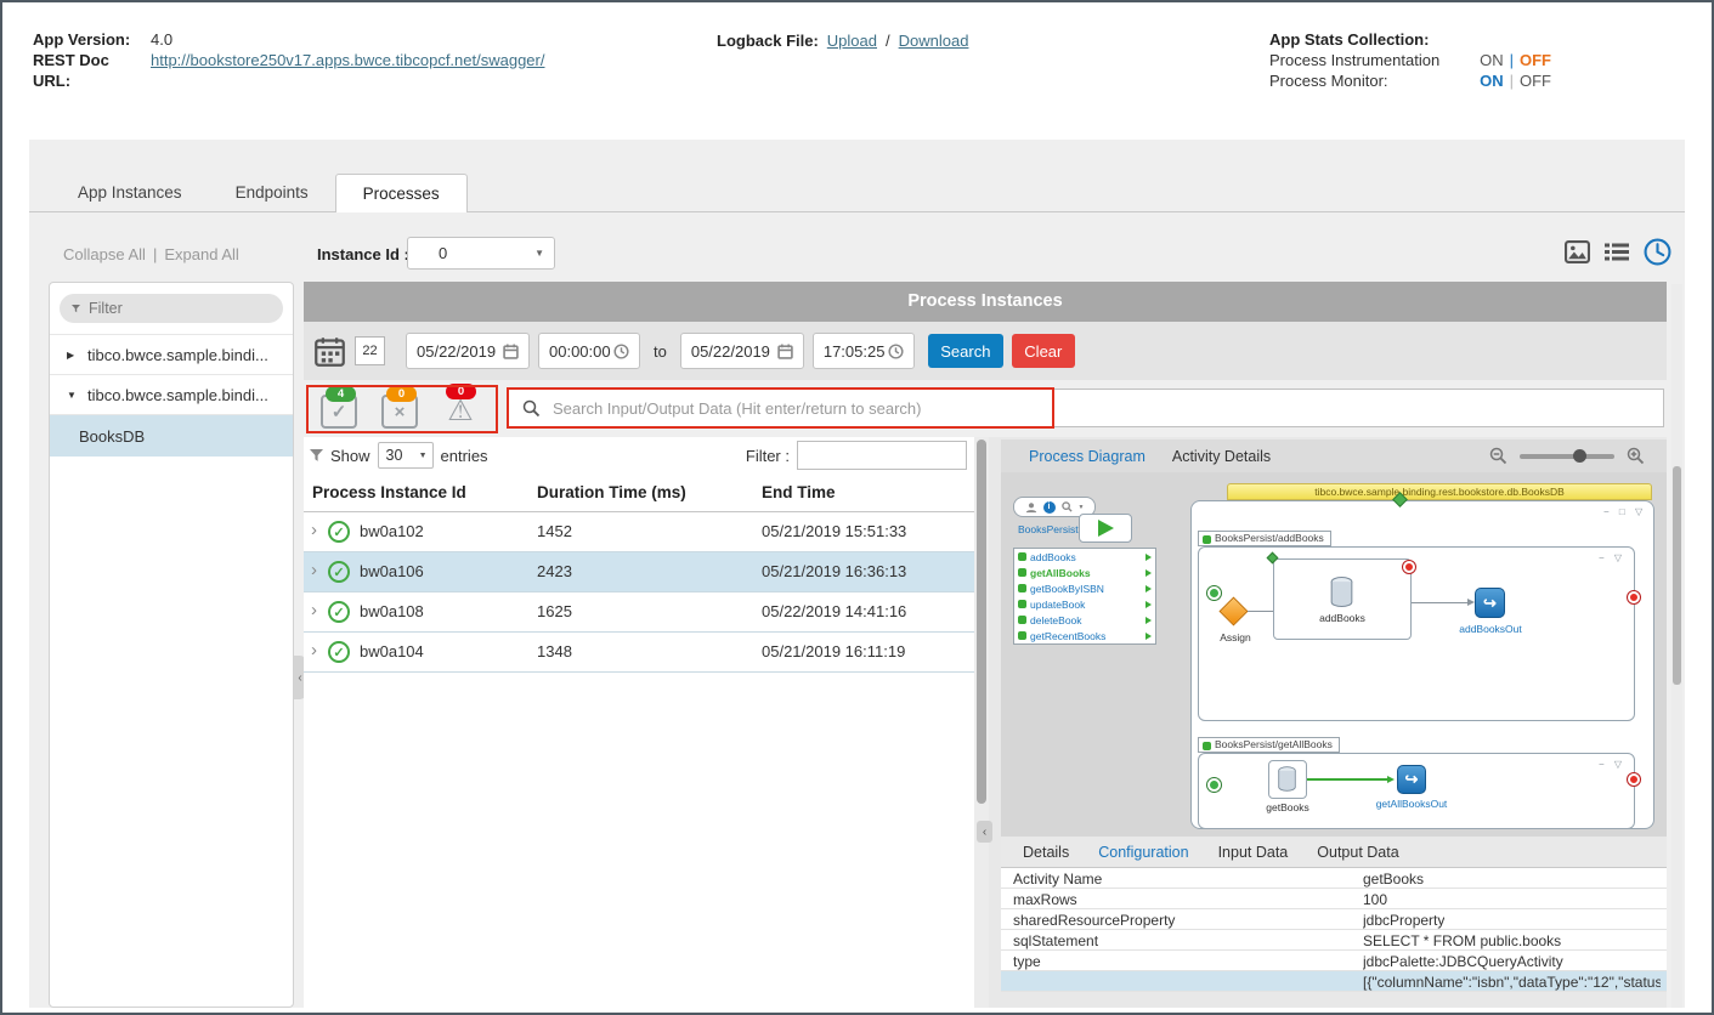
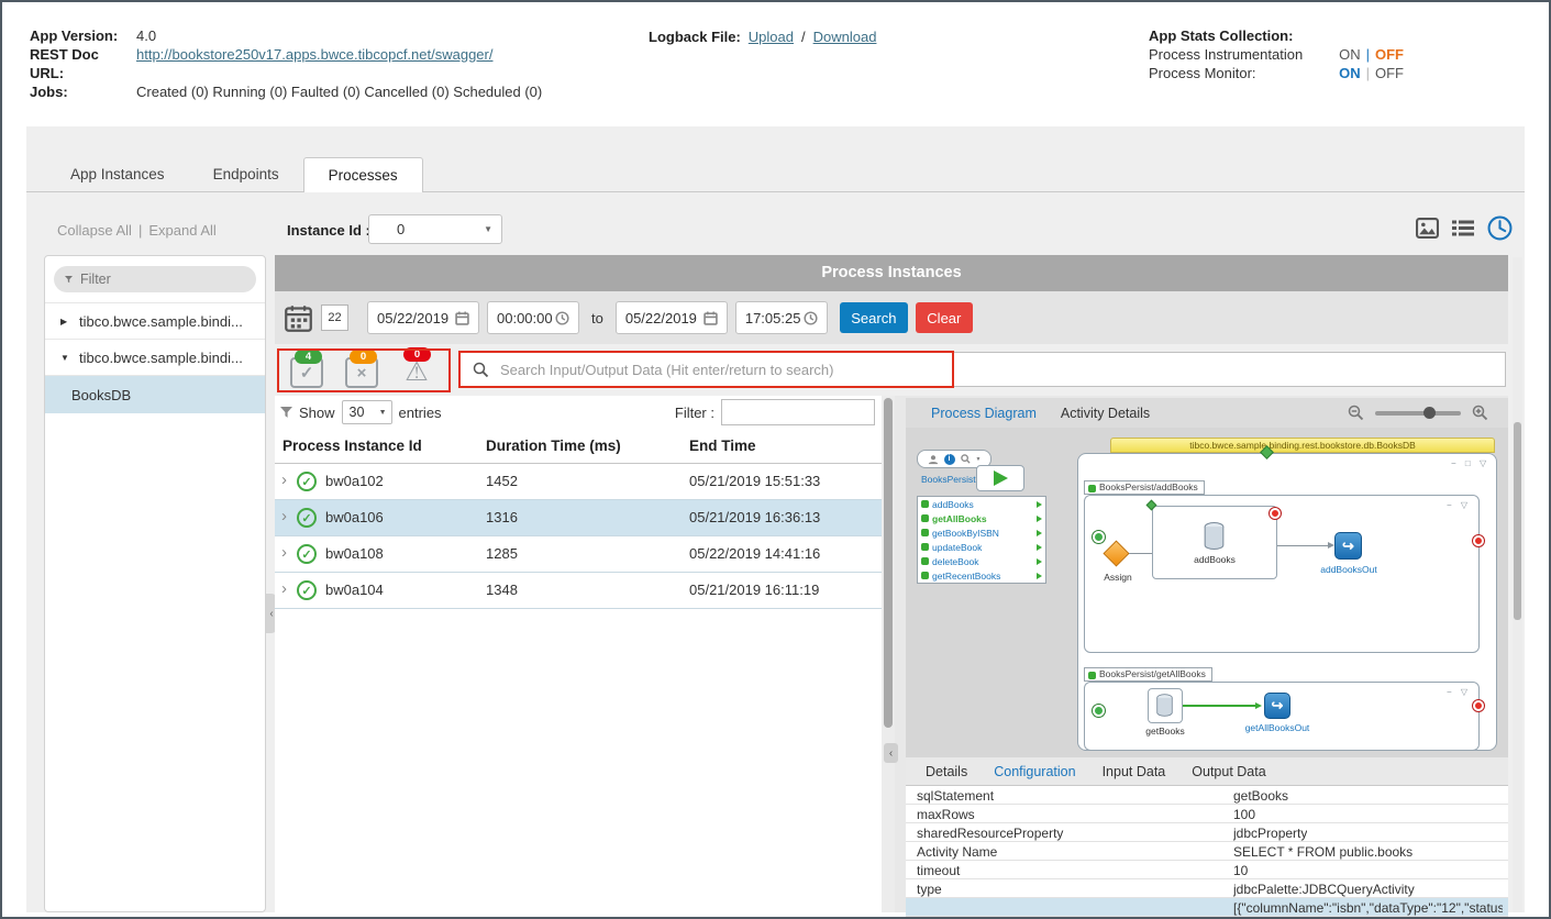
  App Version:
  4.0
  REST Doc URL:
  http://bookstore250v17.apps.bwce.tibcopcf.net/swagger/
+ Jobs:
+ Created (0) Running (0) Faulted (0) Cancelled (0) Scheduled (0)
  Logback File:
  Upload
  /
  Download
  App Stats Collection:
  Process Instrumentation
  ON
  |
  OFF
  Process Monitor:
  ON
  |
  OFF
  App Instances
  Endpoints
  Processes
  Collapse All
  |
  Expand All
  Instance Id
  0
  ▼
  Filter
  ▶
  tibco.bwce.sample.bindi...
  ▼
  tibco.bwce.sample.bindi...
  BooksDB
  ‹
  Process Instances
  22
  05/22/2019
  00:00:00
  to
  05/22/2019
  17:05:25
  Search
  Clear
  ✓
  4
  ×
  0
  ⚠
  0
  Search Input/Output Data (Hit enter/return to search)
  Show
  30
  entries
  Filter :
  Process Instance Id
  Duration Time (ms)
  End Time
  ›
  ✓
  bw0a102
  1452
  05/21/2019 15:51:33
  ›
  ✓
  bw0a106
- 2423
+ 1316
  05/21/2019 16:36:13
  ›
  ✓
  bw0a108
- 1625
+ 1285
  05/22/2019 14:41:16
  ›
  ✓
  bw0a104
  1348
  05/21/2019 16:11:19
  ‹
  Process Diagram
  Activity Details
  tibco.bwce.samplebinding.rest.bookstore.db.BooksDB
  − □ ▽
  BooksPersist
  addBooks
  getAllBooks
  getBookByISBN
  updateBook
  deleteBook
  getRecentBooks
  BooksPersist/addBooks
  − ▽
  Assign
  addBooks
  ↪
  addBooksOut
  BooksPersist/getAllBooks
  − ▽
  getBooks
  ↪
  getAllBooksOut
  Details
  Configuration
  Input Data
  Output Data
- Activity Name
+ sqlStatement
  getBooks
  maxRows
  100
  sharedResourceProperty
  jdbcProperty
- sqlStatement
+ Activity Name
  SELECT * FROM public.books
+ timeout
+ 10
  type
  jdbcPalette:JDBCQueryActivity
  [{"columnName":"isbn","dataType":"12","status
